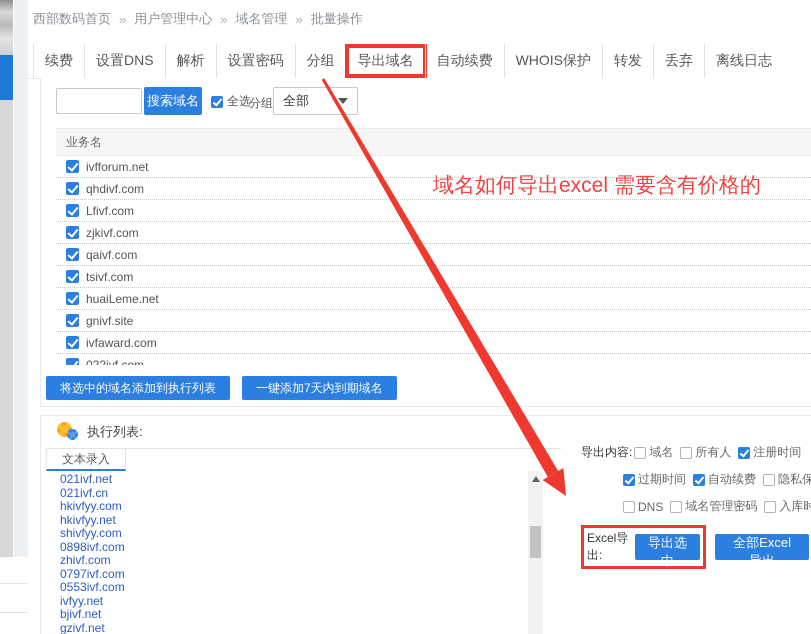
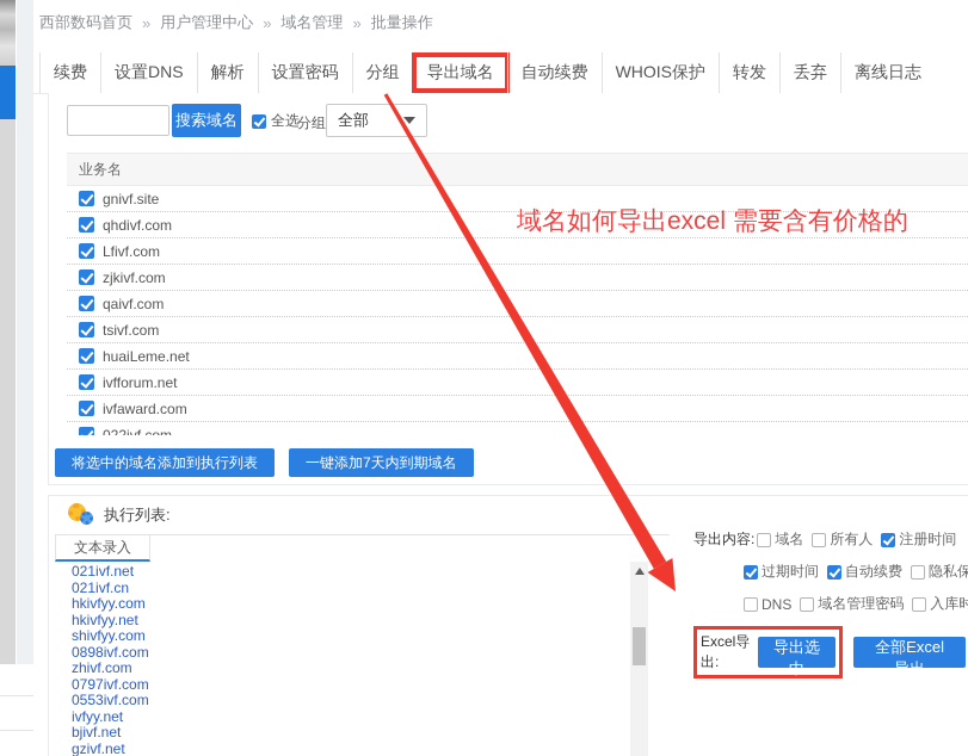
  西部数码首页
  »
  用户管理中心
  »
  域名管理
  »
  批量操作
  续费
  设置DNS
  解析
  设置密码
  分组
  导出域名
  自动续费
  WHOIS保护
  转发
  丢弃
  离线日志
  搜索域名
  全选
  全部
  业务名
- ivfforum.net
+ gnivf.site
  qhdivf.com
  Lfivf.com
  zjkivf.com
  qaivf.com
  tsivf.com
  huaiLeme.net
- gnivf.site
+ ivfforum.net
  ivfaward.com
  022ivf.com
  将选中的域名添加到执行列表
  一键添加7天内到期域名
  执行列表:
  文本录入
  021ivf.net
  021ivf.cn
  hkivfyy.com
  hkivfyy.net
  shivfyy.com
  0898ivf.com
  zhivf.com
  0797ivf.com
  0553ivf.com
  ivfyy.net
  bjivf.net
  gzivf.net
  导出内容:
  域名
  所有人
  注册时间
  过期时间
  自动续费
  隐私保
  DNS
  域名管理密码
  入库时
  Excel导出:
  导出选中
  全部Excel导出
  域名如何导出excel 需要含有价格的
